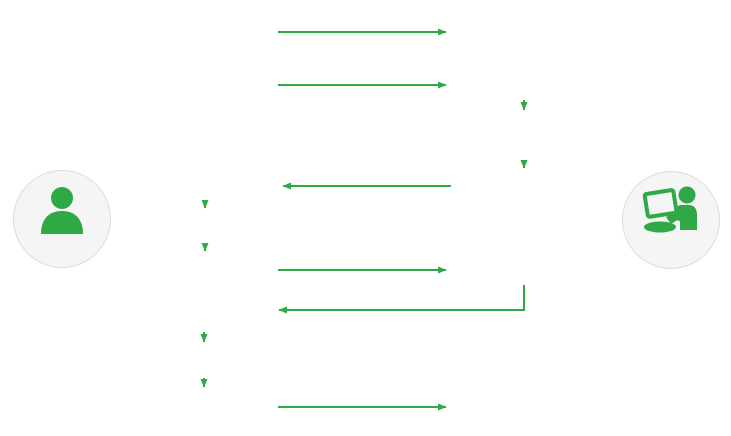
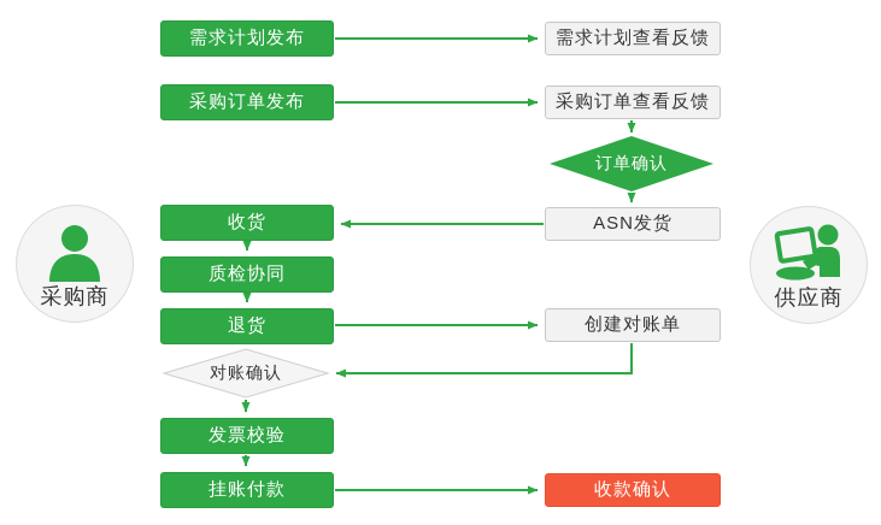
+ 采购商
+ 供应商
+ 需求计划发布
+ 采购订单发布
+ 收货
+ 质检协同
+ 退货
+ 发票校验
+ 挂账付款
+ 需求计划查看反馈
+ 采购订单查看反馈
+ ASN发货
+ 创建对账单
+ 收款确认
+ 订单确认
+ 对账确认
